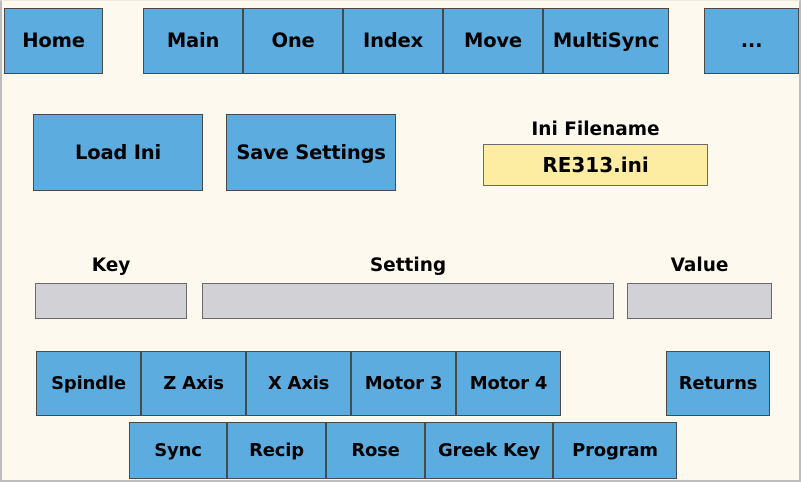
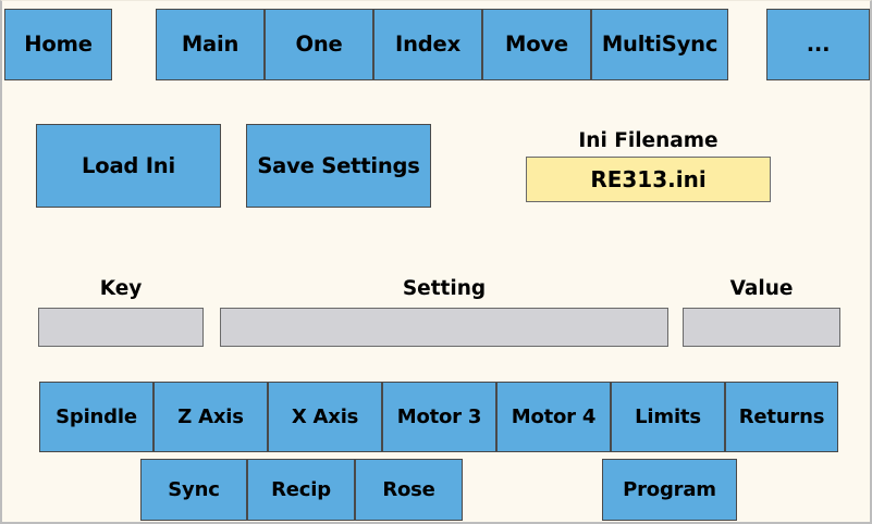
  Home
  Main
  One
  Index
  Move
  MultiSync
  ...
  Load Ini
  Save Settings
  Ini Filename
  RE313.ini
  Key
  Setting
  Value
  Spindle
  Z Axis
  X Axis
  Motor 3
  Motor 4
+ Limits
  Returns
  Sync
  Recip
  Rose
- Greek Key
  Program
